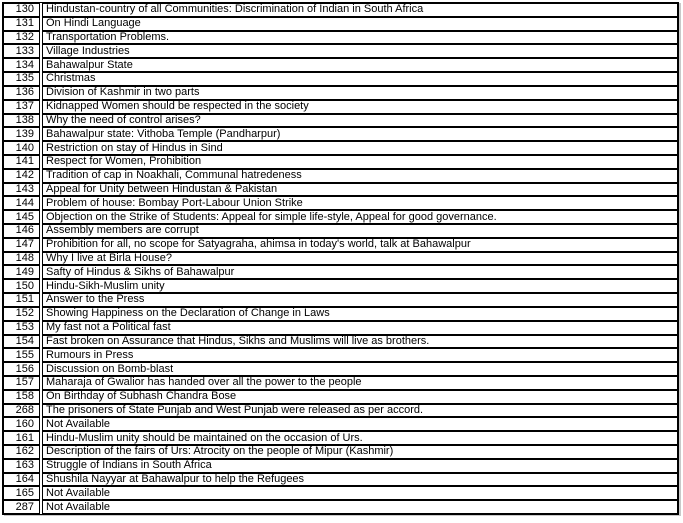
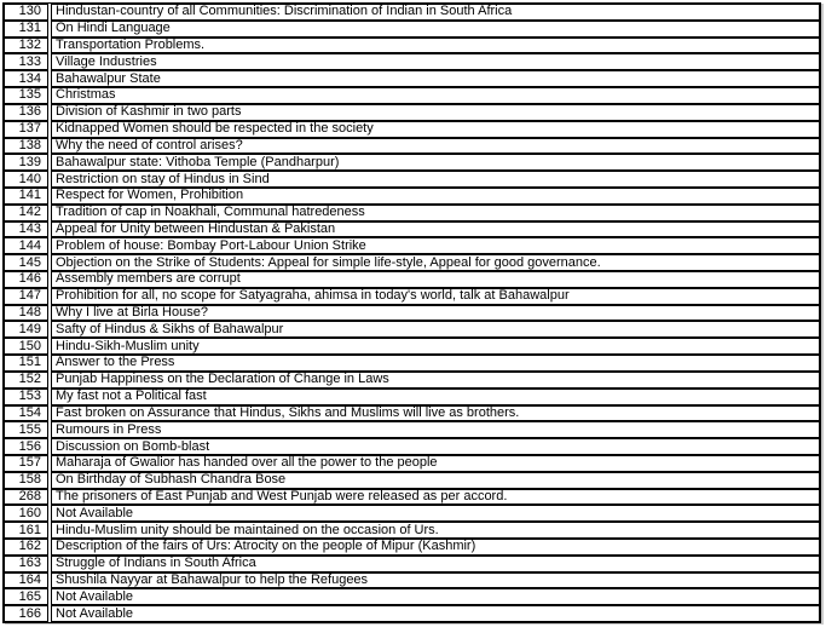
  130
  Hindustan-country of all Communities: Discrimination of Indian in South Africa
  131
  On Hindi Language
  132
  Transportation Problems.
  133
  Village Industries
  134
  Bahawalpur State
  135
  Christmas
  136
  Division of Kashmir in two parts
  137
  Kidnapped Women should be respected in the society
  138
  Why the need of control arises?
  139
  Bahawalpur state: Vithoba Temple (Pandharpur)
  140
  Restriction on stay of Hindus in Sind
  141
  Respect for Women, Prohibition
  142
  Tradition of cap in Noakhali, Communal hatredeness
  143
  Appeal for Unity between Hindustan & Pakistan
  144
  Problem of house: Bombay Port-Labour Union Strike
  145
  Objection on the Strike of Students: Appeal for simple life-style, Appeal for good governance.
  146
  Assembly members are corrupt
  147
  Prohibition for all, no scope for Satyagraha, ahimsa in today's world, talk at Bahawalpur
  148
  Why I live at Birla House?
  149
  Safty of Hindus & Sikhs of Bahawalpur
  150
  Hindu-Sikh-Muslim unity
  151
  Answer to the Press
  152
- Showing Happiness on the Declaration of Change in Laws
+ Punjab Happiness on the Declaration of Change in Laws
  153
  My fast not a Political fast
  154
  Fast broken on Assurance that Hindus, Sikhs and Muslims will live as brothers.
  155
  Rumours in Press
  156
  Discussion on Bomb-blast
  157
  Maharaja of Gwalior has handed over all the power to the people
  158
  On Birthday of Subhash Chandra Bose
  268
- The prisoners of State Punjab and West Punjab were released as per accord.
+ The prisoners of East Punjab and West Punjab were released as per accord.
  160
  Not Available
  161
  Hindu-Muslim unity should be maintained on the occasion of Urs.
  162
  Description of the fairs of Urs: Atrocity on the people of Mipur (Kashmir)
  163
  Struggle of Indians in South Africa
  164
  Shushila Nayyar at Bahawalpur to help the Refugees
  165
  Not Available
- 287
+ 166
  Not Available
